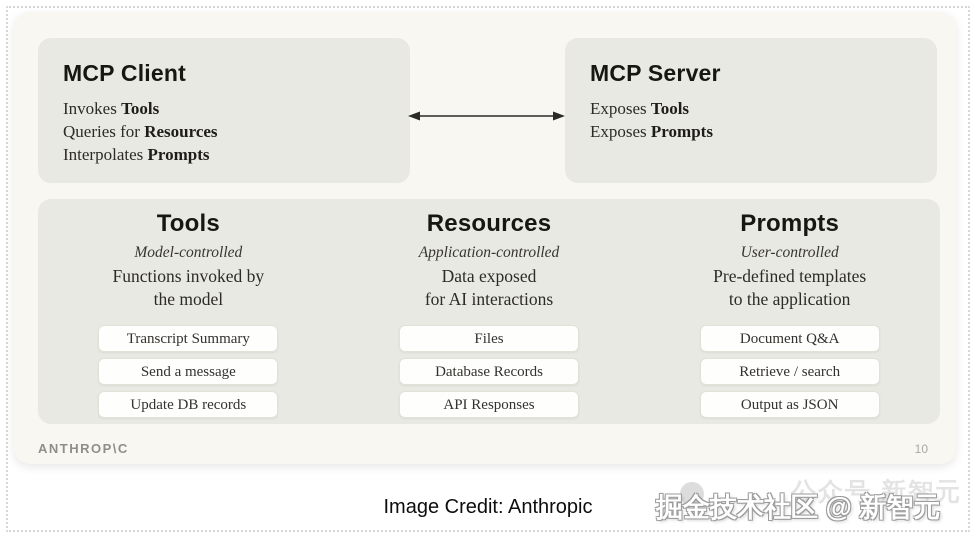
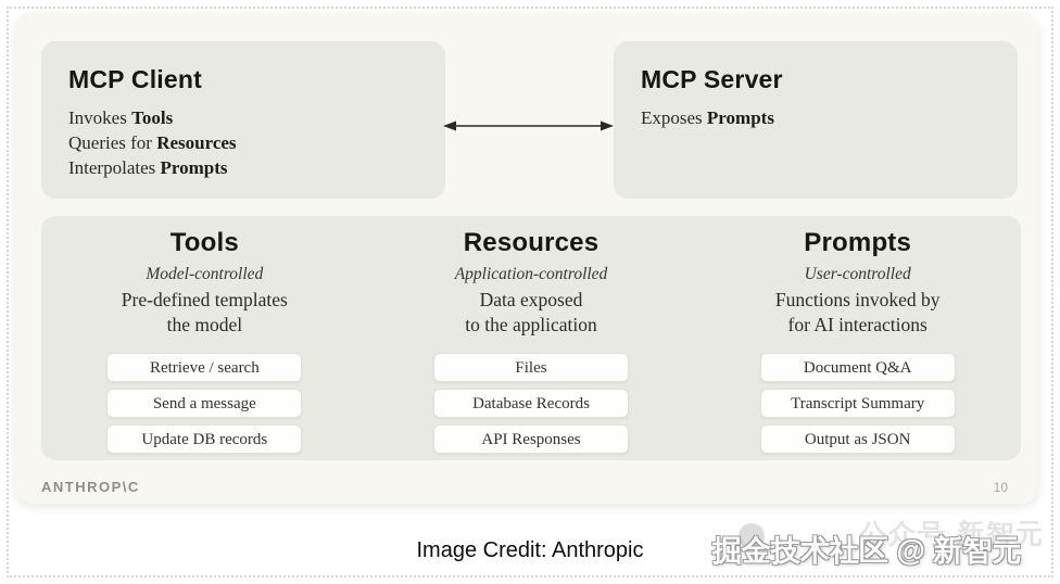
  MCP Client
  Invokes Tools
  Queries for Resources
  Interpolates Prompts
  MCP Server
- Exposes Tools
  Exposes Prompts
  Tools
  Model-controlled
- Functions invoked by
+ Pre-defined templates
  the model
- Transcript Summary
+ Retrieve / search
  Send a message
  Update DB records
  Resources
  Application-controlled
  Data exposed
- for AI interactions
+ to the application
  Files
  Database Records
  API Responses
  Prompts
  User-controlled
- Pre-defined templates
+ Functions invoked by
- to the application
+ for AI interactions
  Document Q&A
- Retrieve / search
+ Transcript Summary
  Output as JSON
  ANTHROP\C
  10
  Image Credit: Anthropic
  公众号 新智元
  掘金技术社区 @ 新智元
